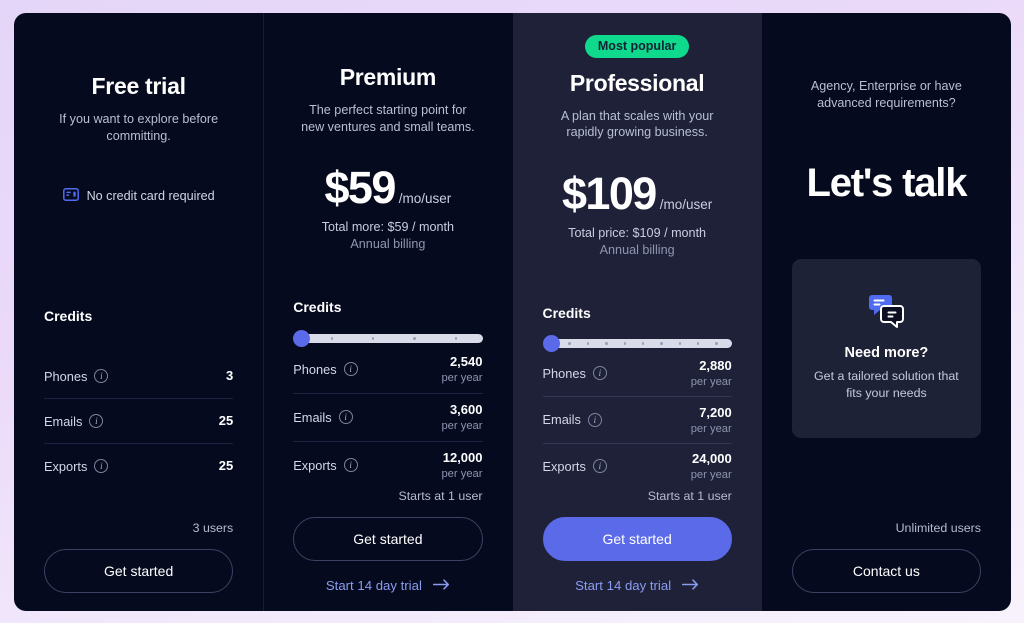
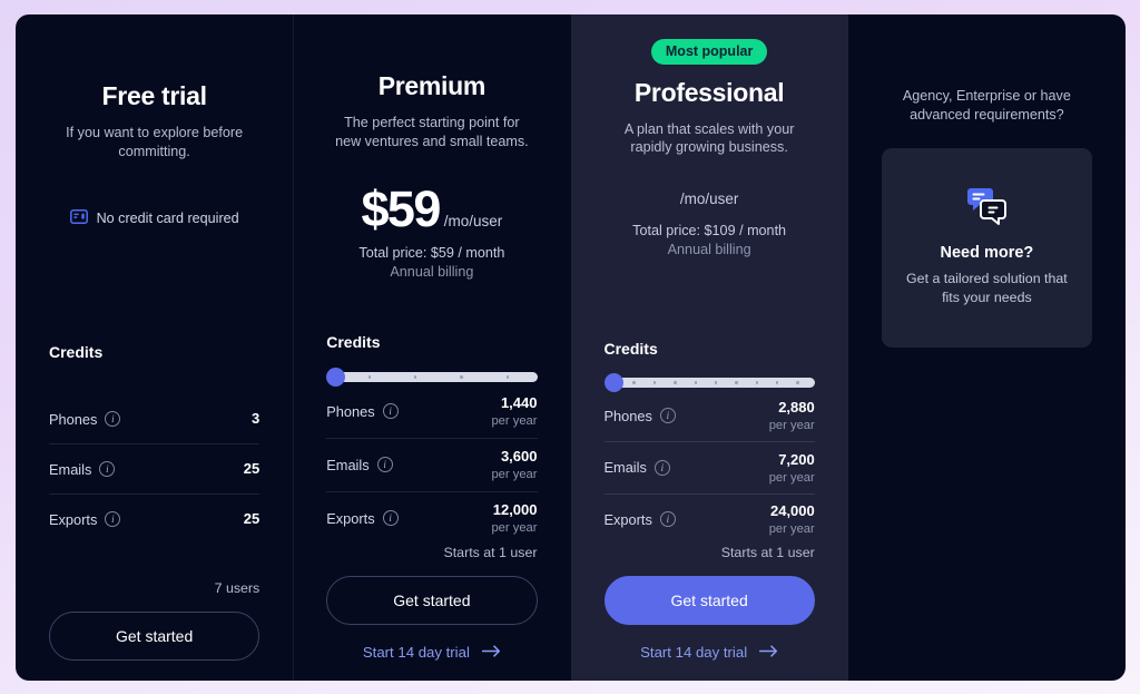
  Free trial
  If you want to explore before committing.
  No credit card required
  Credits
  Phones
  i
  3
  Emails
  i
  25
  Exports
  i
  25
- 3 users
+ 7 users
  Get started
  Premium
  The perfect starting point for new ventures and small teams.
  $59
  /mo/user
- Total more: $59 / month
+ Total price: $59 / month
  Annual billing
  Credits
  Phones
  i
- 2,540
+ 1,440
  per year
  Emails
  i
  3,600
  per year
  Exports
  i
  12,000
  per year
  Starts at 1 user
  Get started
  Start 14 day trial
  Most popular
  Professional
  A plan that scales with your rapidly growing business.
- $109
  /mo/user
  Total price: $109 / month
  Annual billing
  Credits
  Phones
  i
  2,880
  per year
  Emails
  i
  7,200
  per year
  Exports
  i
  24,000
  per year
  Starts at 1 user
  Get started
  Start 14 day trial
  Agency, Enterprise or have advanced requirements?
- Let's talk
  Need more?
  Get a tailored solution that fits your needs
- Unlimited users
- Contact us
